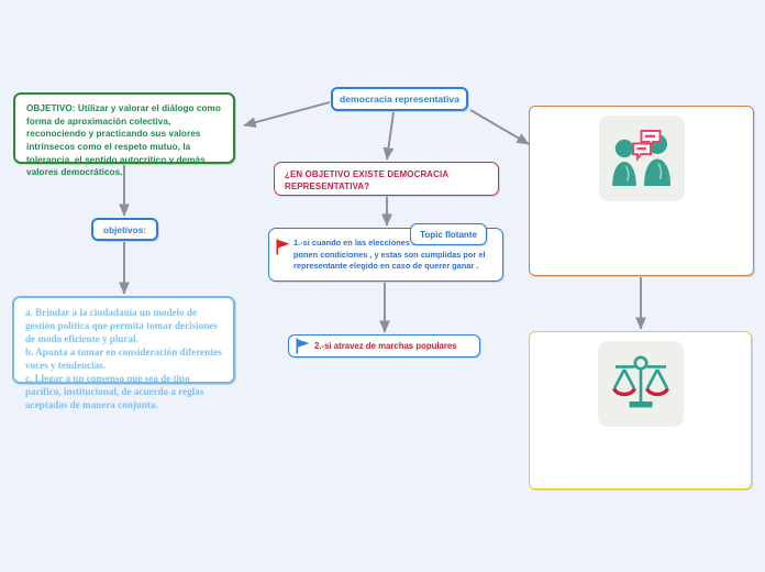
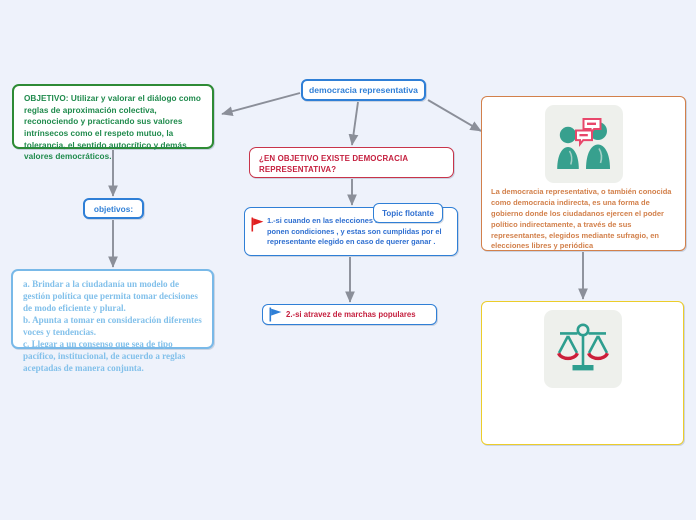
- OBJETIVO: Utilizar y valorar el diálogo como forma de aproximación colectiva, reconociendo y practicando sus valores intrínsecos como el respeto mutuo, la tolerancia, el sentido autocrítico y demás valores democráticos.
+ OBJETIVO: Utilizar y valorar el diálogo como reglas de aproximación colectiva, reconociendo y practicando sus valores intrínsecos como el respeto mutuo, la tolerancia, el sentido autocrítico y demás valores democráticos.
  objetivos:
  a. Brindar a la ciudadanía un modelo de gestión política que permita tomar decisiones de modo eficiente y plural.
  b. Apunta a tomar en consideración diferentes voces y tendencias.
  c. Llegar a un consenso que sea de tipo pacífico, institucional, de acuerdo a reglas aceptadas de manera conjunta.
  democracia representativa
  ¿EN OBJETIVO EXISTE DEMOCRACIA REPRESENTATIVA?
  1.-si cuando en las elecciones ponen condiciones , y estas son cumplidas por el representante elegido en caso de querer ganar .
  2.-si atravez de marchas populares
  Topic flotante
+ La democracia representativa, o también conocida como democracia indirecta, es una forma de gobierno donde los ciudadanos ejercen el poder político indirectamente, a través de sus representantes, elegidos mediante sufragio, en elecciones libres y periódica
